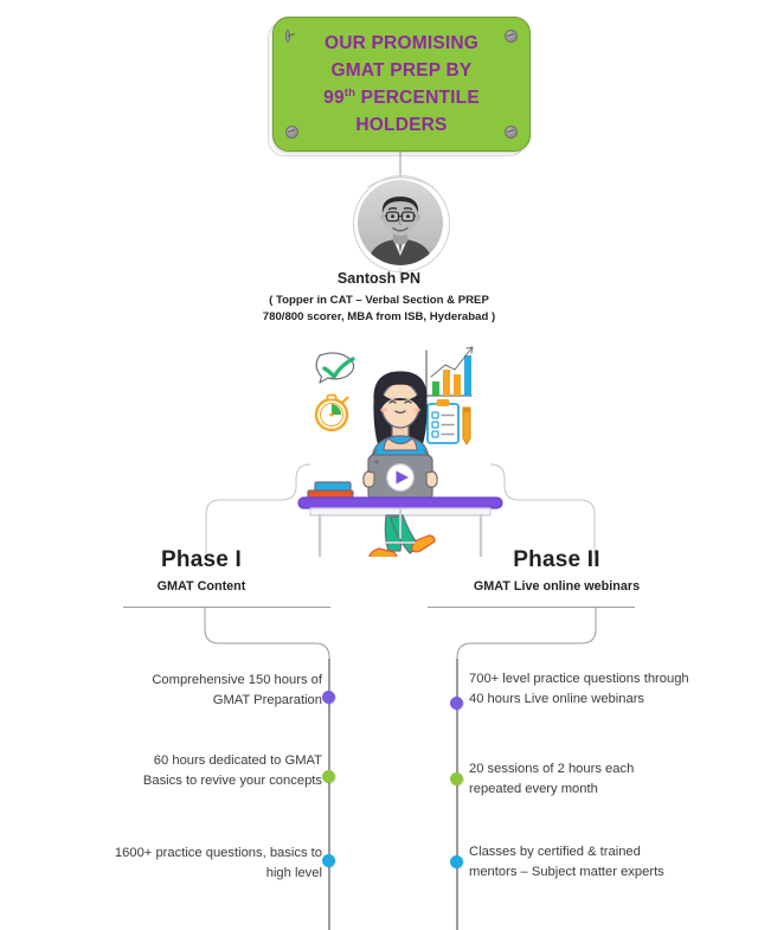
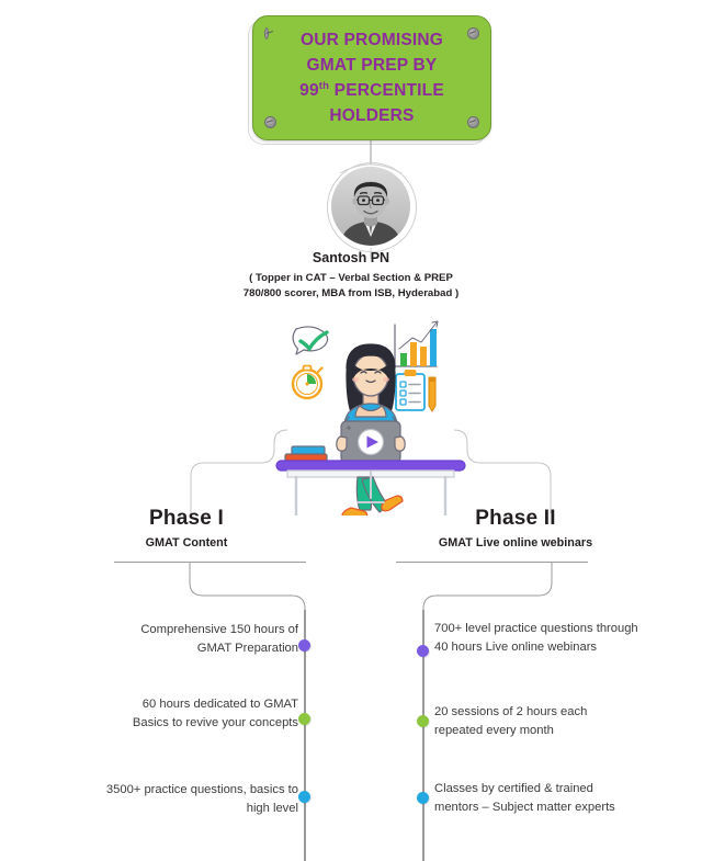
  OUR PROMISING
  GMAT PREP BY
  99th PERCENTILE
  HOLDERS
  Santosh PN
  ( Topper in CAT – Verbal Section & PREP
  780/800 scorer, MBA from ISB, Hyderabad )
  Phase I
  GMAT Content
  Phase II
  GMAT Live online webinars
  Comprehensive 150 hours of GMAT Preparation
  60 hours dedicated to GMAT Basics to revive your concepts
- 1600+ practice questions, basics to high level
+ 3500+ practice questions, basics to high level
  700+ level practice questions through 40 hours Live online webinars
  20 sessions of 2 hours each repeated every month
  Classes by certified & trained mentors – Subject matter experts
